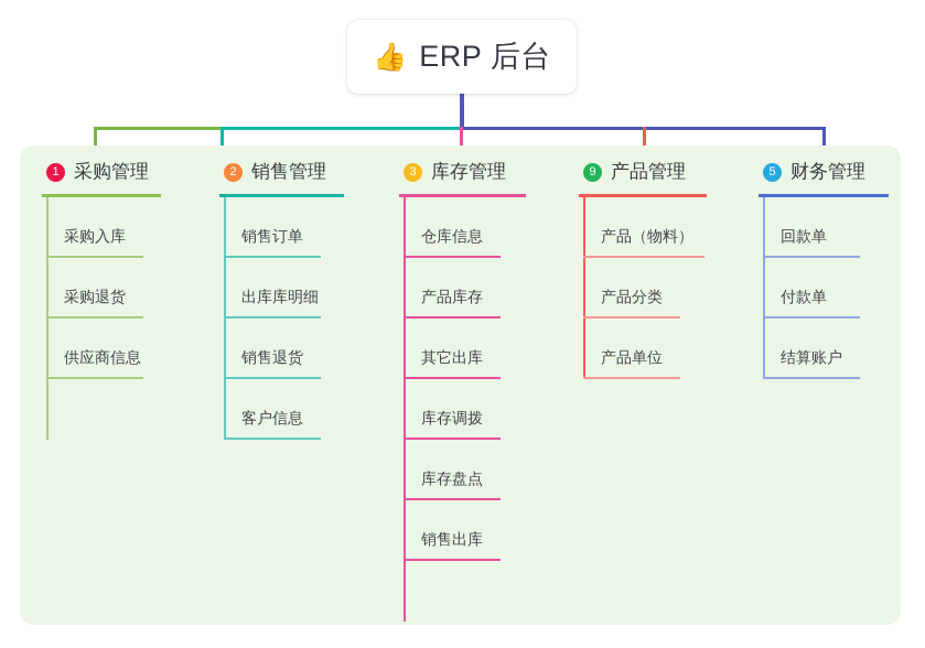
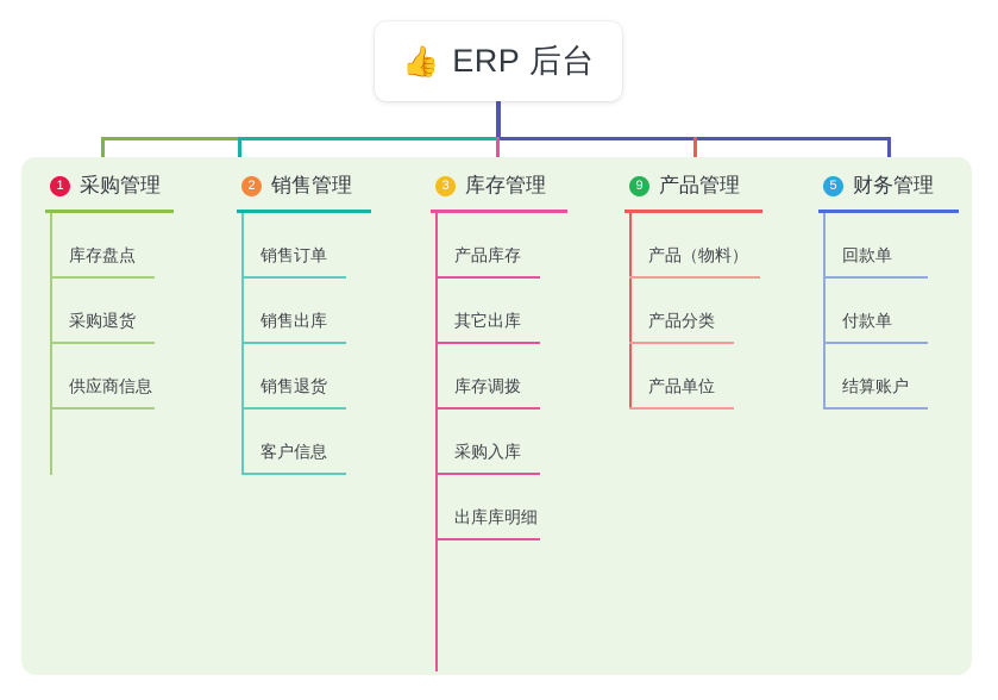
  👍
  ERP 后台
  1
  采购管理
- 采购入库
+ 库存盘点
  采购退货
  供应商信息
  2
  销售管理
  销售订单
- 出库库明细
+ 销售出库
  销售退货
  客户信息
  3
  库存管理
- 仓库信息
  产品库存
  其它出库
  库存调拨
- 库存盘点
+ 采购入库
- 销售出库
+ 出库库明细
  9
  产品管理
  产品（物料）
  产品分类
  产品单位
  5
  财务管理
  回款单
  付款单
  结算账户
